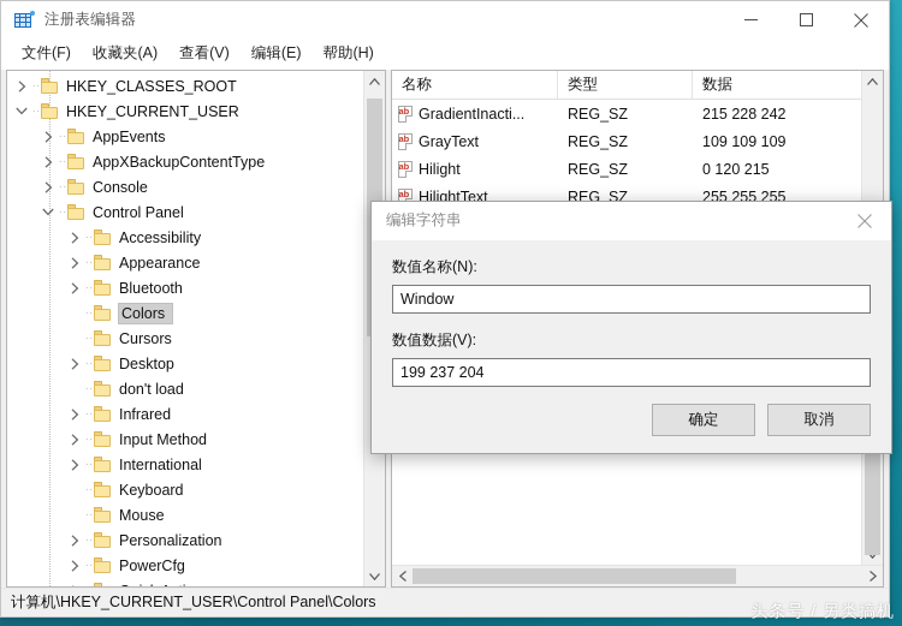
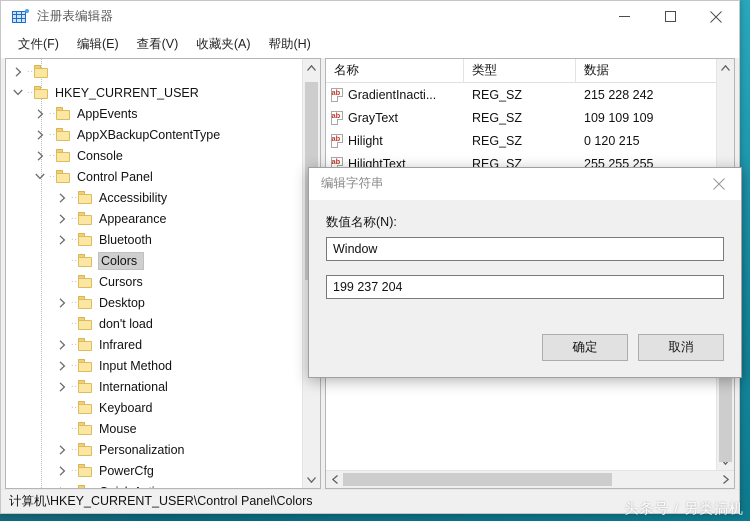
  注册表编辑器
  文件(F)
- 收藏夹(A)
+ 编辑(E)
  查看(V)
- 编辑(E)
+ 收藏夹(A)
  帮助(H)
  ··
- HKEY_CLASSES_ROOT
  ··
  HKEY_CURRENT_USER
  ··
  AppEvents
  ··
  AppXBackupContentType
  ··
  Console
  ··
  Control Panel
  ··
  Accessibility
  ··
  Appearance
  ··
  Bluetooth
  ··
  Colors
  ··
  Cursors
  ··
  Desktop
  ··
  don't load
  ··
  Infrared
  ··
  Input Method
  ··
  International
  ··
  Keyboard
  ··
  Mouse
  ··
  Personalization
  ··
  PowerCfg
  名称
  类型
  数据
  ab
  GradientInacti...
  REG_SZ
  215 228 242
  ab
  GrayText
  REG_SZ
  109 109 109
  ab
  Hilight
  REG_SZ
  0 120 215
  ab
  HilightText
  REG_SZ
  255 255 255
  计算机\HKEY_CURRENT_USER\Control Panel\Colors
  编辑字符串
  数值名称(N):
  Window
- 数值数据(V):
  199 237 204
  确定
  取消
  头条号 / 另类搞机
